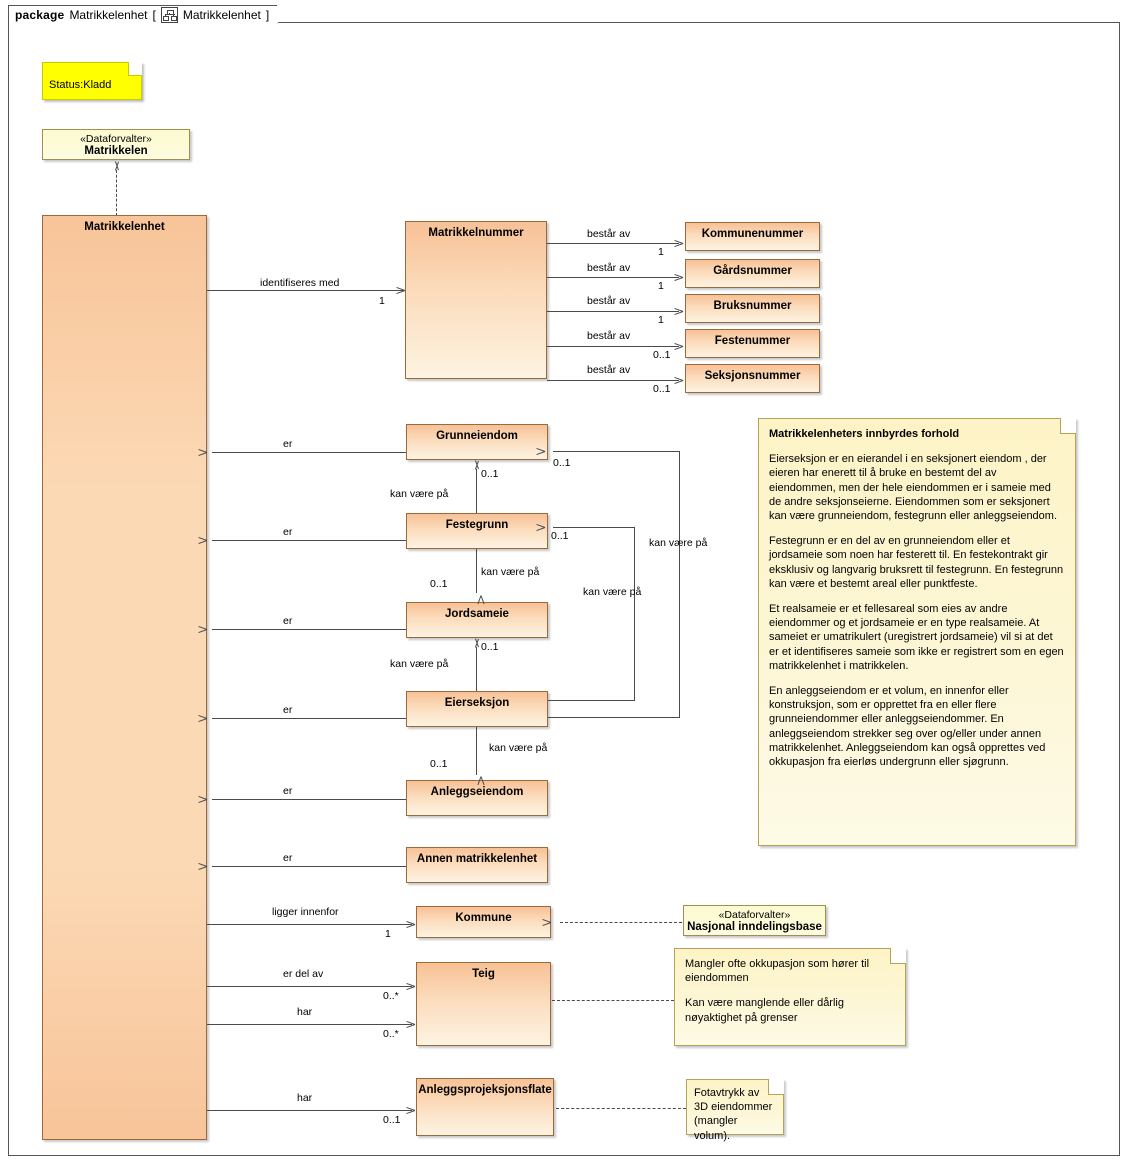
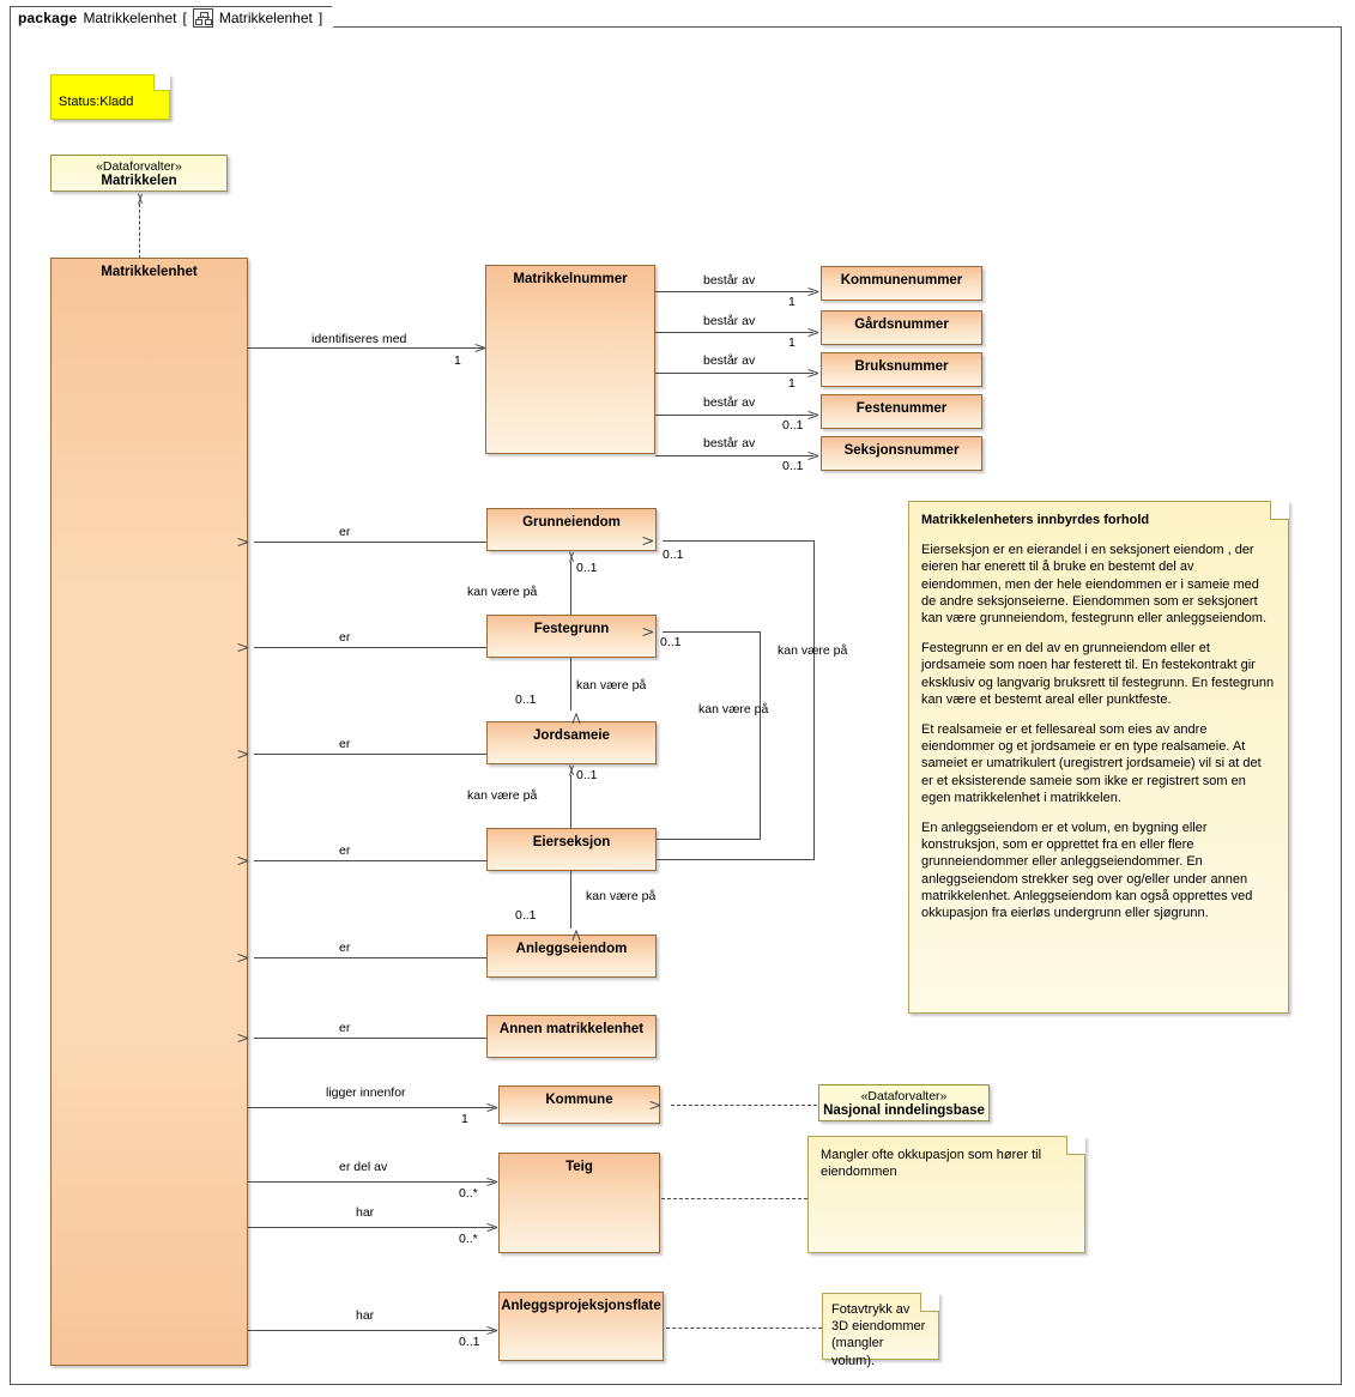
  package
  Matrikkelenhet
  [
  Matrikkelenhet
  ]
  Status:Kladd
  «Dataforvalter»
  Matrikkelen
  Matrikkelenhet
  Matrikkelnummer
  identifiseres med
  1
  Kommunenummer
  Gårdsnummer
  Bruksnummer
  Festenummer
  Seksjonsnummer
  består av
  1
  består av
  1
  består av
  1
  består av
  0..1
  består av
  0..1
  Grunneiendom
  Festegrunn
  Jordsameie
  Eierseksjon
  Anleggseiendom
  Annen matrikkelenhet
  Kommune
  Teig
  Anleggsprojeksjonsflate
  er
  er
  er
  er
  er
  er
  ligger innenfor
  1
  er del av
  0..*
  har
  0..*
  har
  0..1
  0..1
  kan være på
  0..1
  kan være på
  0..1
  kan være på
  0..1
  kan være på
  0..1
  kan være på
  0..1
  kan være på
  Matrikkelenheters innbyrdes forhold
  Eierseksjon er en eierandel i en seksjonert eiendom , der eieren har enerett til å bruke en bestemt del av eiendommen, men der hele eiendommen er i sameie med de andre seksjonseierne. Eiendommen som er seksjonert kan være grunneiendom, festegrunn eller anleggseiendom.
  Festegrunn er en del av en grunneiendom eller et jordsameie som noen har festerett til. En festekontrakt gir eksklusiv og langvarig bruksrett til festegrunn. En festegrunn kan være et bestemt areal eller punktfeste.
- Et realsameie er et fellesareal som eies av andre eiendommer og et jordsameie er en type realsameie. At sameiet er umatrikulert (uregistrert jordsameie) vil si at det er et identifiseres sameie som ikke er registrert som en egen matrikkelenhet i matrikkelen.
+ Et realsameie er et fellesareal som eies av andre eiendommer og et jordsameie er en type realsameie. At sameiet er umatrikulert (uregistrert jordsameie) vil si at det er et eksisterende sameie som ikke er registrert som en egen matrikkelenhet i matrikkelen.
- En anleggseiendom er et volum, en innenfor eller konstruksjon, som er opprettet fra en eller flere grunneiendommer eller anleggseiendommer. En anleggseiendom strekker seg over og/eller under annen matrikkelenhet. Anleggseiendom kan også opprettes ved okkupasjon fra eierløs undergrunn eller sjøgrunn.
+ En anleggseiendom er et volum, en bygning eller konstruksjon, som er opprettet fra en eller flere grunneiendommer eller anleggseiendommer. En anleggseiendom strekker seg over og/eller under annen matrikkelenhet. Anleggseiendom kan også opprettes ved okkupasjon fra eierløs undergrunn eller sjøgrunn.
  «Dataforvalter»
  Nasjonal inndelingsbase
  Mangler ofte okkupasjon som hører til eiendommen
- Kan være manglende eller dårlig nøyaktighet på grenser
  Fotavtrykk av 3D eiendommer (mangler volum).
